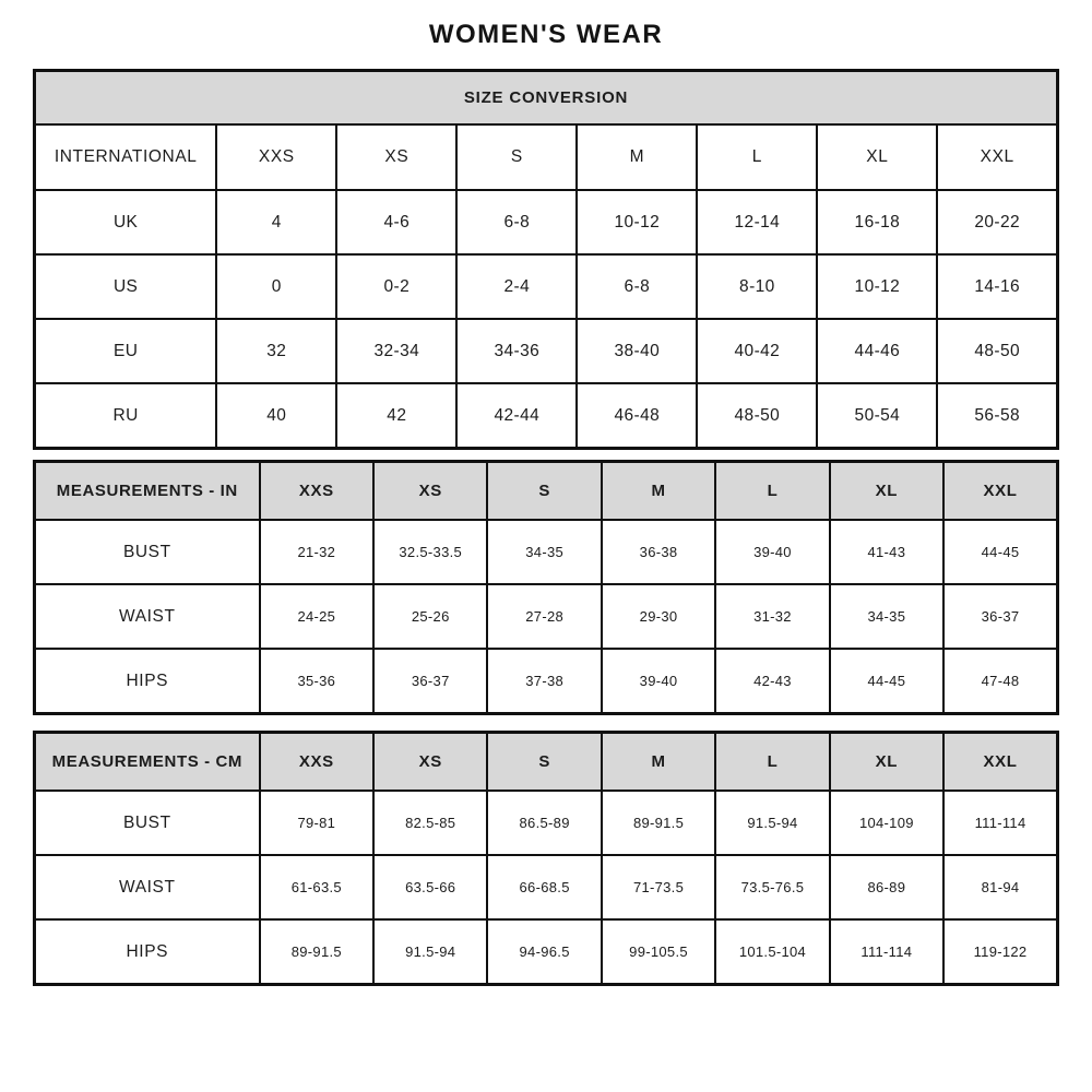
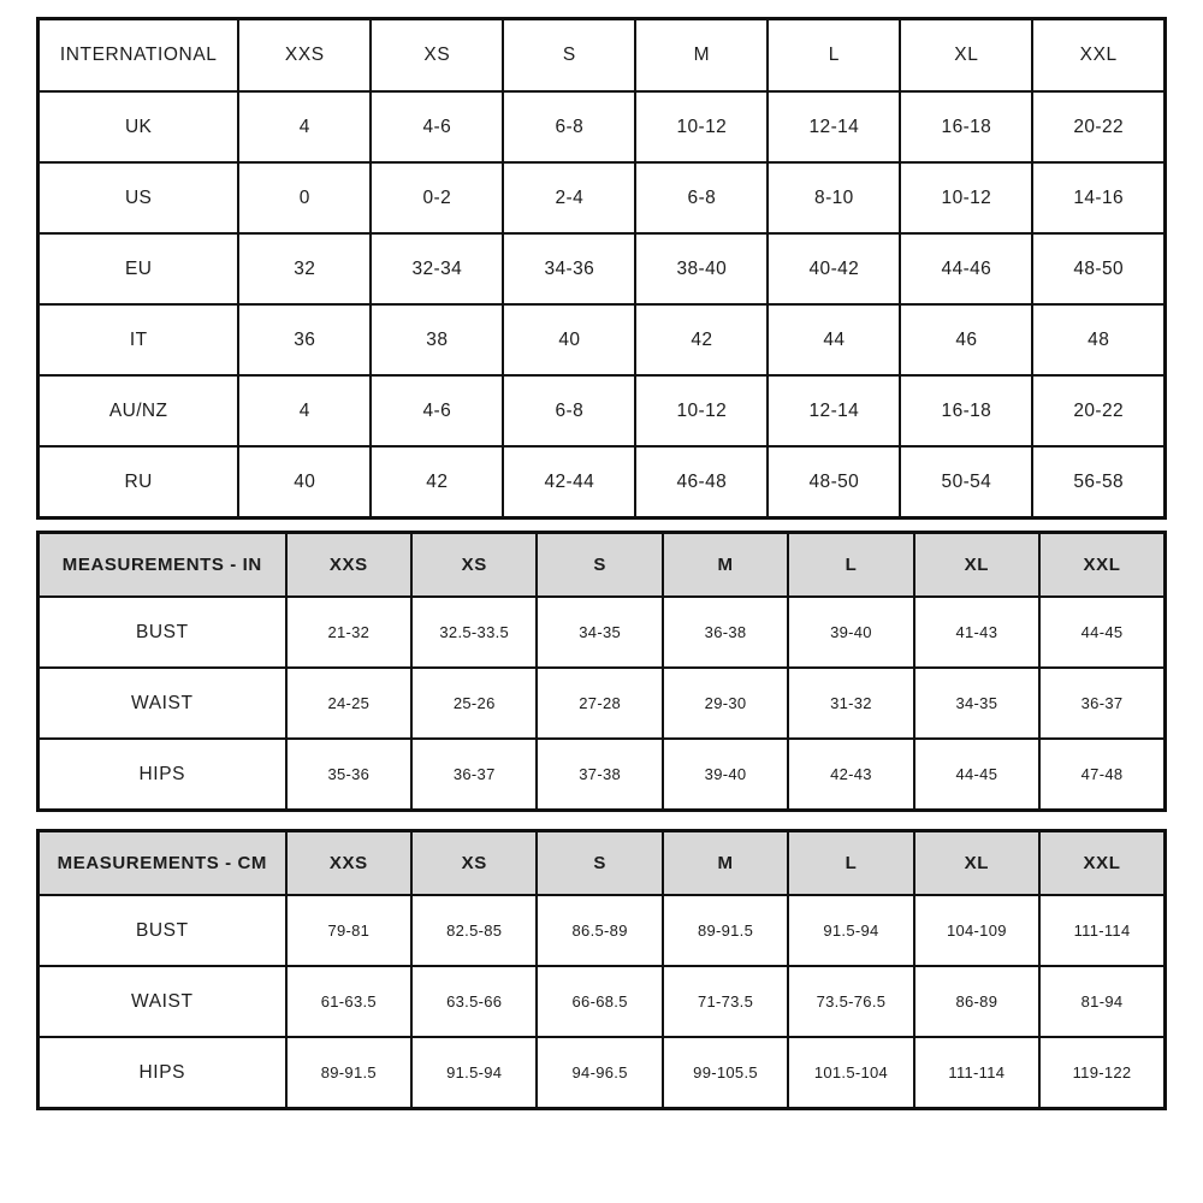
- WOMEN'S WEAR
- SIZE CONVERSION
  INTERNATIONAL	XXS	XS	S	M	L	XL	XXL
  UK	4	4-6	6-8	10-12	12-14	16-18	20-22
  US	0	0-2	2-4	6-8	8-10	10-12	14-16
  EU	32	32-34	34-36	38-40	40-42	44-46	48-50
+ IT	36	38	40	42	44	46	48
+ AU/NZ	4	4-6	6-8	10-12	12-14	16-18	20-22
  RU	40	42	42-44	46-48	48-50	50-54	56-58
  MEASUREMENTS - IN	XXS	XS	S	M	L	XL	XXL
  BUST	21-32	32.5-33.5	34-35	36-38	39-40	41-43	44-45
  WAIST	24-25	25-26	27-28	29-30	31-32	34-35	36-37
  HIPS	35-36	36-37	37-38	39-40	42-43	44-45	47-48
  MEASUREMENTS - CM	XXS	XS	S	M	L	XL	XXL
  BUST	79-81	82.5-85	86.5-89	89-91.5	91.5-94	104-109	111-114
  WAIST	61-63.5	63.5-66	66-68.5	71-73.5	73.5-76.5	86-89	81-94
  HIPS	89-91.5	91.5-94	94-96.5	99-105.5	101.5-104	111-114	119-122
